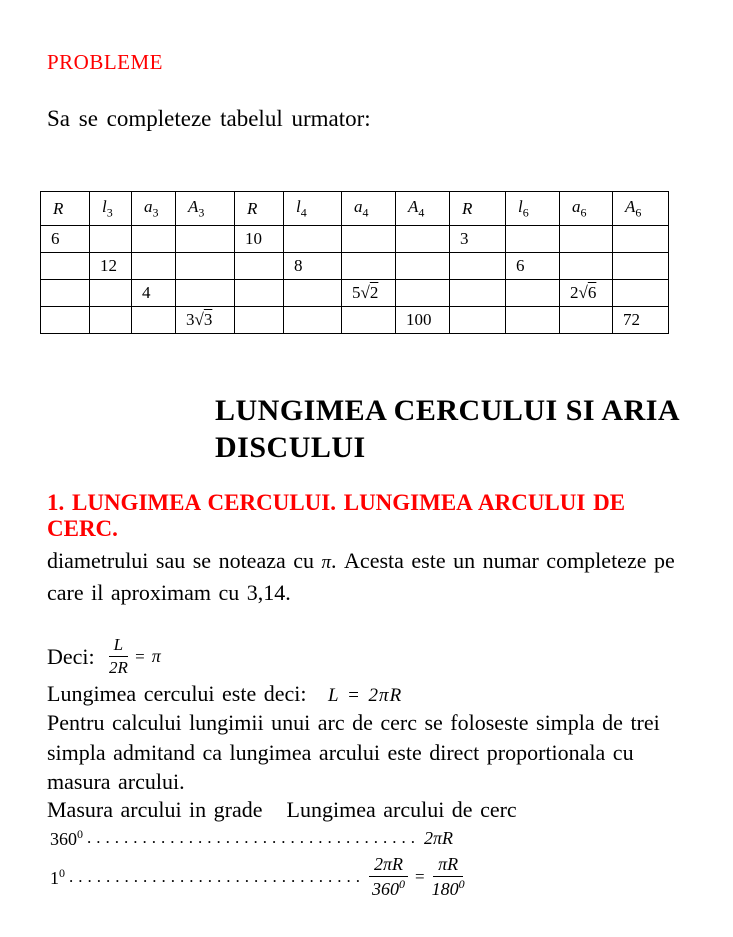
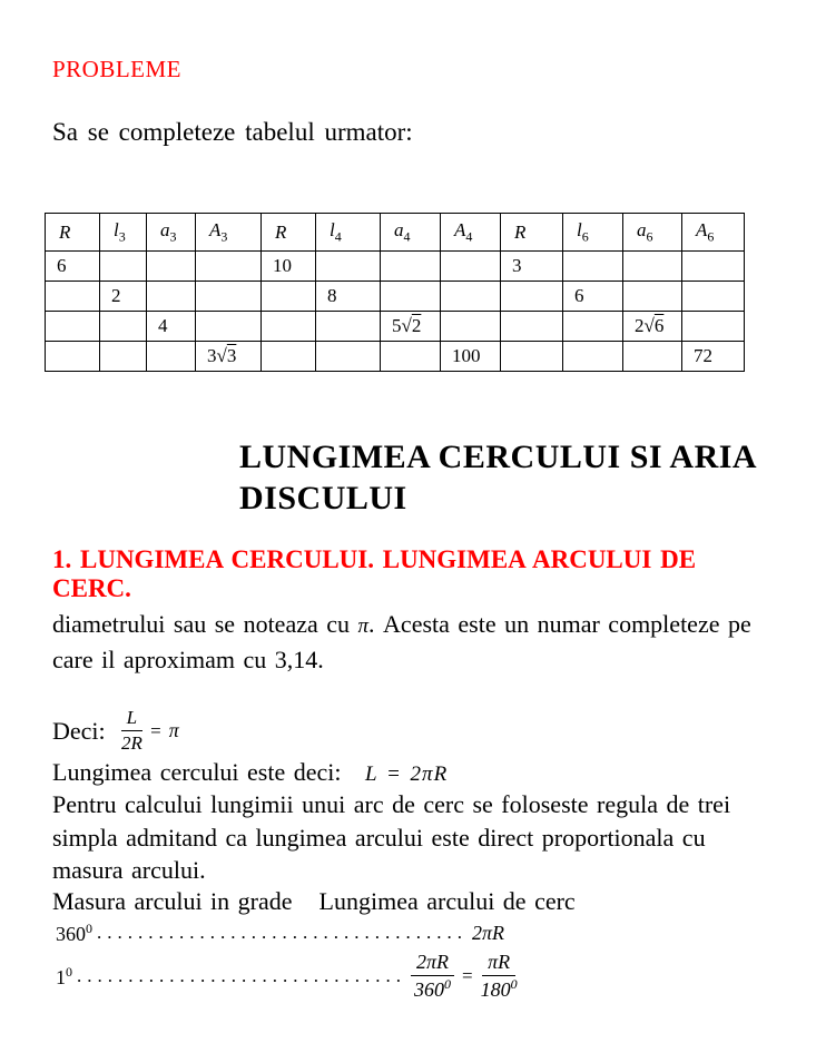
  PROBLEME
  Sa se completeze tabelul urmator:
  R	l3	a3	A3	R	l4	a4	A4	R	l6	a6	A6
  6				10				3
- 	12				8				6
+ 	2				8				6
  		4				5√2				2√6
  			3√3				100				72
  LUNGIMEA CERCULUI SI ARIA
  DISCULUI
  1. LUNGIMEA CERCULUI. LUNGIMEA ARCULUI DE CERC.
  diametrului sau se noteaza cu π. Acesta este un numar completeze pe
  care il aproximam cu 3,14.
  Deci:
  L
  2R
  =
  π
  Lungimea cercului este deci: L = 2πR
- Pentru calcului lungimii unui arc de cerc se foloseste simpla de trei
+ Pentru calcului lungimii unui arc de cerc se foloseste regula de trei
  simpla admitand ca lungimea arcului este direct proportionala cu
  masura arcului.
  Masura arcului in grade Lungimea arcului de cerc
  3600
  ....................................
  2πR
  10
  ................................
  2πR
  3600
  =
  πR
  1800
